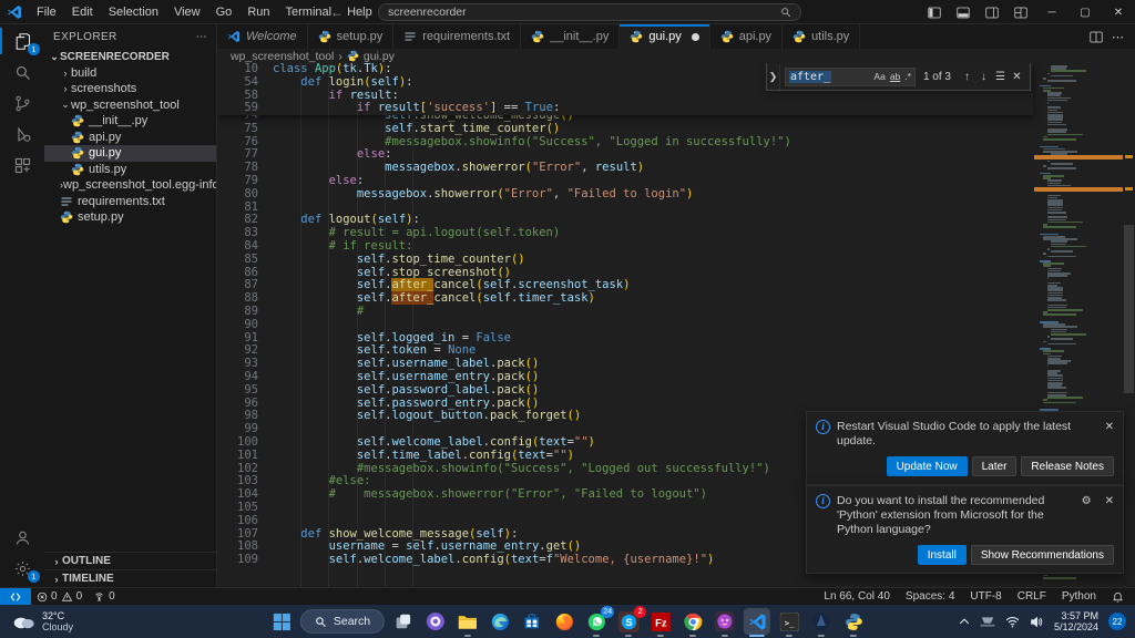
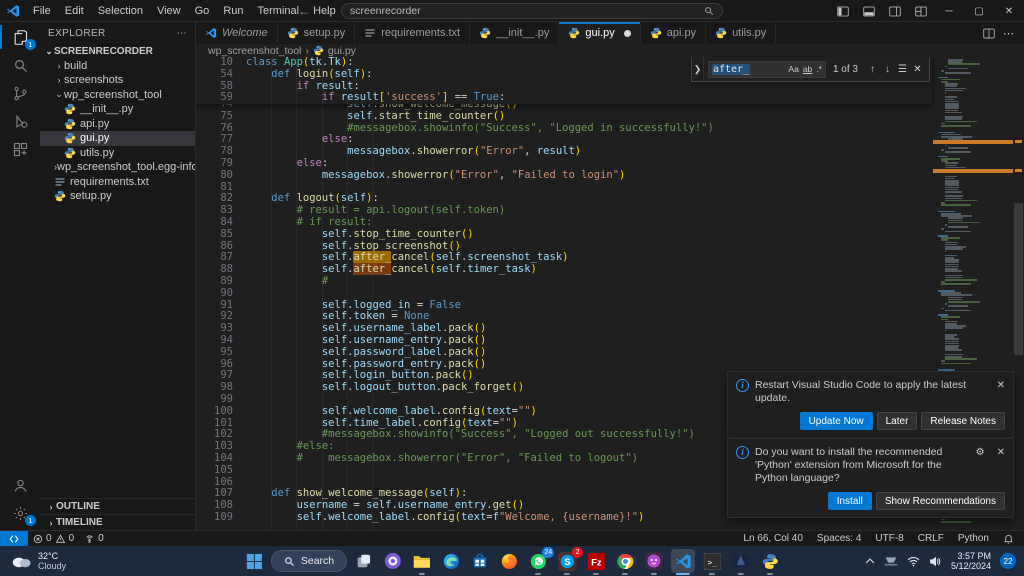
  File
  Edit
  Selection
  View
  Go
  Run
  Terminal
  Help
  ←
  →
  screenrecorder
  ─
  ▢
  ✕
  1
  1
  EXPLORER
  ⋯
  ⌄
  SCREENRECORDER
  ›
  build
  ›
  screenshots
  ⌄
  wp_screenshot_tool
  __init__.py
  api.py
  gui.py
  utils.py
  ›
  wp_screenshot_tool.egg-info
  requirements.txt
  setup.py
  ›
  OUTLINE
  ›
  TIMELINE
  Welcome
  setup.py
  requirements.txt
  __init__.py
  gui.py
  api.py
  utils.py
  ⋯
  wp_screenshot_tool
  ›
  gui.py
  75
  self.start_time_counter()
  76
  #messagebox.showinfo("Success", "Logged in successfully!")
  77
  else:
  78
  messagebox.showerror("Error", result)
  79
  else:
  80
  messagebox.showerror("Error", "Failed to login")
  81
  82
  def logout(self):
  83
  # result = api.logout(self.token)
  84
  # if result:
  85
  self.stop_time_counter()
  86
  self.stop_screenshot()
  87
  self.after_cancel(self.screenshot_task)
  88
  self.after_cancel(self.timer_task)
  89
  #
  90
  91
  self.logged_in = False
  92
  self.token = None
  93
  self.username_label.pack()
  94
  self.username_entry.pack()
  95
  self.password_label.pack()
  96
  self.password_entry.pack()
+ 97
+ self.login_button.pack()
  98
  self.logout_button.pack_forget()
  99
  100
  self.welcome_label.config(text="")
  101
  self.time_label.config(text="")
  102
  #messagebox.showinfo("Success", "Logged out successfully!")
  103
  #else:
  104
  # messagebox.showerror("Error", "Failed to logout")
  105
  106
  107
  def show_welcome_message(self):
  108
  username = self.username_entry.get()
  109
  self.welcome_label.config(text=f"Welcome, {username}!")
  10
  class App(tk.Tk):
  54
  def login(self):
  58
  if result:
  59
  if result['success'] == True:
  ❯
  after_
  Aa
  ab
  .*
  1 of 3
  ↑
  ↓
  ☰
  ✕
  i
  Restart Visual Studio Code to apply the latest update.
  ✕
  Update Now
  Later
  Release Notes
  i
  Do you want to install the recommended 'Python' extension from Microsoft for the Python language?
  ⚙
  ✕
  Install
  Show Recommendations
  0
  0
  0
  Ln 66, Col 40
  Spaces: 4
  UTF-8
  CRLF
  Python
  32°C
  Cloudy
  Search
  S
  Fz
  >_
  3:57 PM
  5/12/2024
  22
